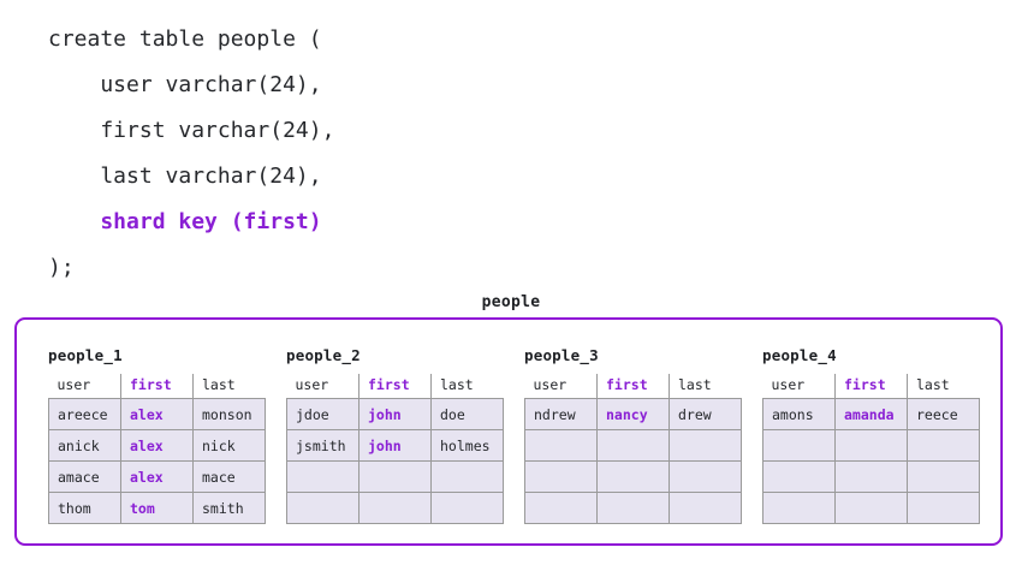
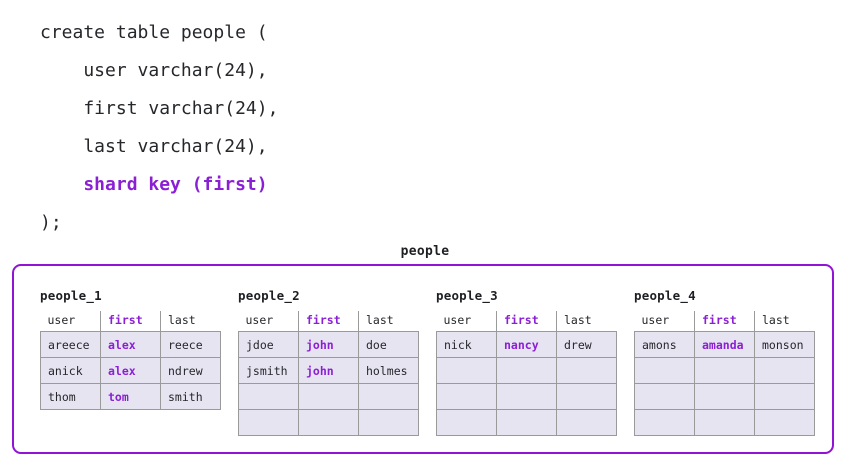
  create table people (
  user varchar(24),
  first varchar(24),
  last varchar(24),
  shard key (first)
  );
  people
  people_1
  user	first	last
- areece	alex	monson
+ areece	alex	reece
- anick	alex	nick
+ anick	alex	ndrew
- amace	alex	mace
  thom	tom	smith
  people_2
  user	first	last
  jdoe	john	doe
  jsmith	john	holmes
  people_3
  user	first	last
- ndrew	nancy	drew
+ nick	nancy	drew
  people_4
  user	first	last
- amons	amanda	reece
+ amons	amanda	monson
